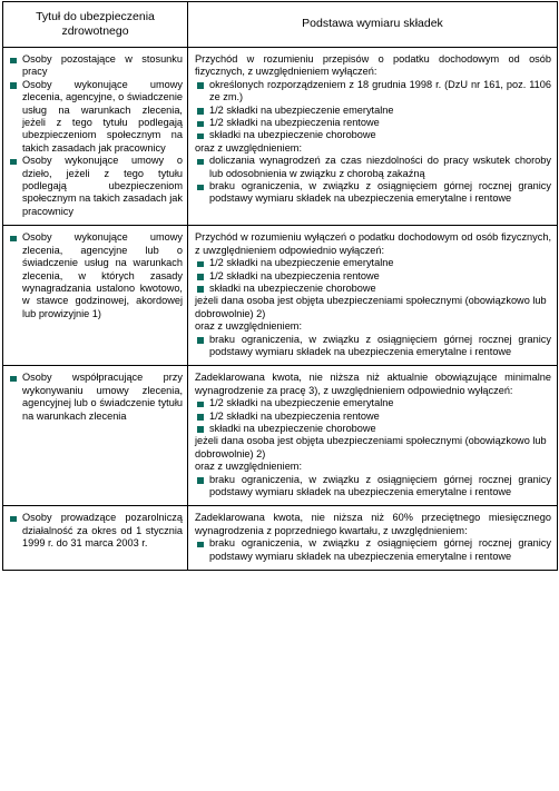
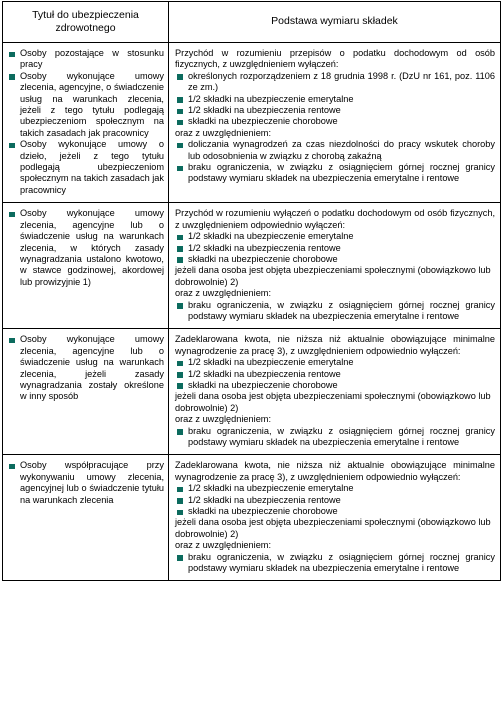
  Tytuł do ubezpieczenia zdrowotnego	Podstawa wymiaru składek
  Osoby pozostające w stosunku pracy Osoby wykonujące umowy zlecenia, agencyjne, o świadczenie usług na warunkach zlecenia, jeżeli z tego tytułu podlegają ubezpieczeniom społecznym na takich zasadach jak pracownicy Osoby wykonujące umowy o dzieło, jeżeli z tego tytułu podlegają ubezpieczeniom społecznym na takich zasadach jak pracownicy	Przychód w rozumieniu przepisów o podatku dochodowym od osób fizycznych, z uwzględnieniem wyłączeń: określonych rozporządzeniem z 18 grudnia 1998 r. (DzU nr 161, poz. 1106 ze zm.) 1/2 składki na ubezpieczenie emerytalne 1/2 składki na ubezpieczenia rentowe składki na ubezpieczenie chorobowe oraz z uwzględnieniem: doliczania wynagrodzeń za czas niezdolności do pracy wskutek choroby lub odosobnienia w związku z chorobą zakaźną braku ograniczenia, w związku z osiągnięciem górnej rocznej granicy podstawy wymiaru składek na ubezpieczenia emerytalne i rentowe
  Osoby wykonujące umowy zlecenia, agencyjne lub o świadczenie usług na warunkach zlecenia, w których zasady wynagradzania ustalono kwotowo, w stawce godzinowej, akordowej lub prowizyjnie 1)	Przychód w rozumieniu wyłączeń o podatku dochodowym od osób fizycznych, z uwzględnieniem odpowiednio wyłączeń: 1/2 składki na ubezpieczenie emerytalne 1/2 składki na ubezpieczenia rentowe składki na ubezpieczenie chorobowe jeżeli dana osoba jest objęta ubezpieczeniami społecznymi (obowiązkowo lub dobrowolnie) 2) oraz z uwzględnieniem: braku ograniczenia, w związku z osiągnięciem górnej rocznej granicy podstawy wymiaru składek na ubezpieczenia emerytalne i rentowe
+ Osoby wykonujące umowy zlecenia, agencyjne lub o świadczenie usług na warunkach zlecenia, jeżeli zasady wynagradzania zostały określone w inny sposób	Zadeklarowana kwota, nie niższa niż aktualnie obowiązujące minimalne wynagrodzenie za pracę 3), z uwzględnieniem odpowiednio wyłączeń: 1/2 składki na ubezpieczenie emerytalne 1/2 składki na ubezpieczenia rentowe składki na ubezpieczenie chorobowe jeżeli dana osoba jest objęta ubezpieczeniami społecznymi (obowiązkowo lub dobrowolnie) 2) oraz z uwzględnieniem: braku ograniczenia, w związku z osiągnięciem górnej rocznej granicy podstawy wymiaru składek na ubezpieczenia emerytalne i rentowe
  Osoby współpracujące przy wykonywaniu umowy zlecenia, agencyjnej lub o świadczenie tytułu na warunkach zlecenia	Zadeklarowana kwota, nie niższa niż aktualnie obowiązujące minimalne wynagrodzenie za pracę 3), z uwzględnieniem odpowiednio wyłączeń: 1/2 składki na ubezpieczenie emerytalne 1/2 składki na ubezpieczenia rentowe składki na ubezpieczenie chorobowe jeżeli dana osoba jest objęta ubezpieczeniami społecznymi (obowiązkowo lub dobrowolnie) 2) oraz z uwzględnieniem: braku ograniczenia, w związku z osiągnięciem górnej rocznej granicy podstawy wymiaru składek na ubezpieczenia emerytalne i rentowe
- Osoby prowadzące pozarolniczą działalność za okres od 1 stycznia 1999 r. do 31 marca 2003 r.	Zadeklarowana kwota, nie niższa niż 60% przeciętnego miesięcznego wynagrodzenia z poprzedniego kwartału, z uwzględnieniem: braku ograniczenia, w związku z osiągnięciem górnej rocznej granicy podstawy wymiaru składek na ubezpieczenia emerytalne i rentowe
